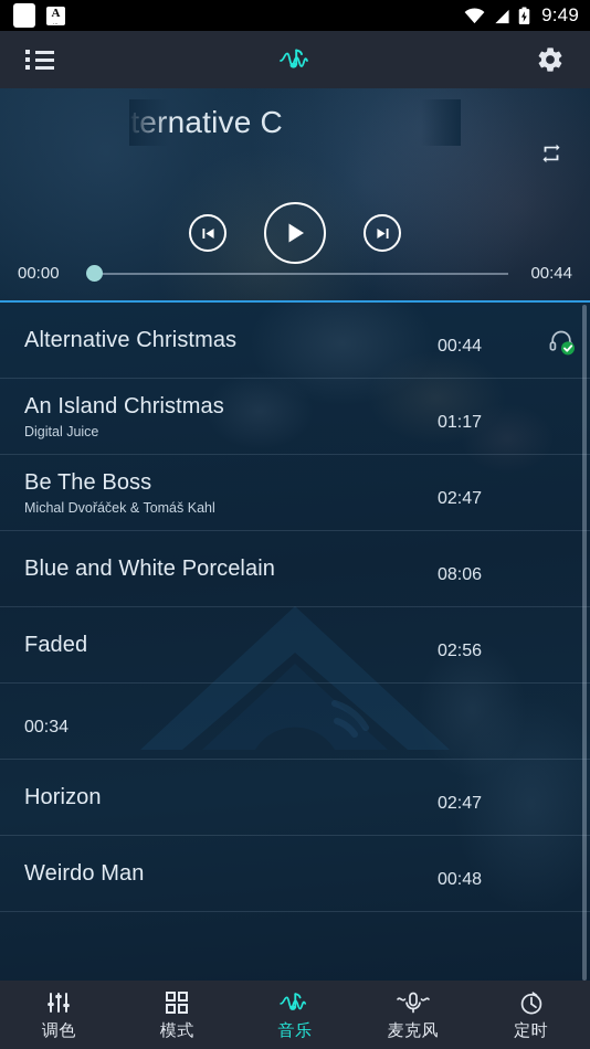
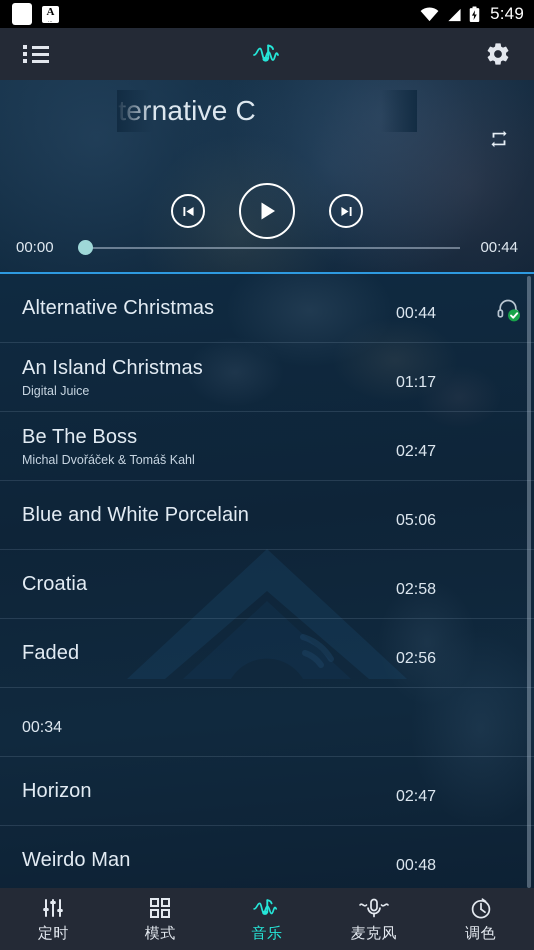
  A
- 9:49
+ 5:49
  00:00
  00:44
  Alternative Christmas
  00:44
  An Island Christmas
  Digital Juice
  01:17
  Be The Boss
  Michal Dvořáček & Tomáš Kahl
  02:47
  Blue and White Porcelain
- 08:06
+ 05:06
+ Croatia
+ 02:58
  Faded
  02:56
  00:34
  Horizon
  02:47
  Weirdo Man
  00:48
- 调色
+ 定时
  模式
  音乐
  麦克风
- 定时
+ 调色
